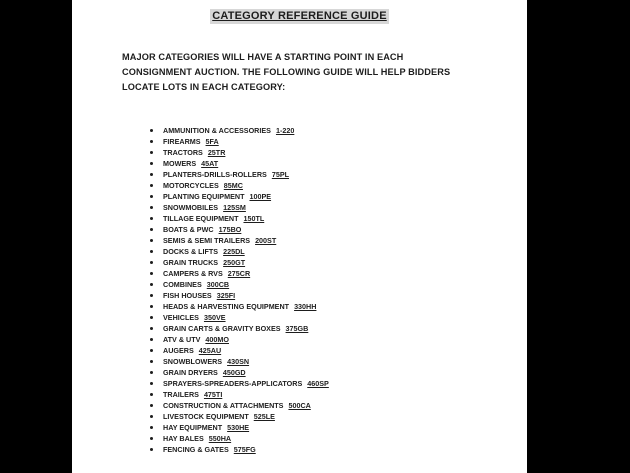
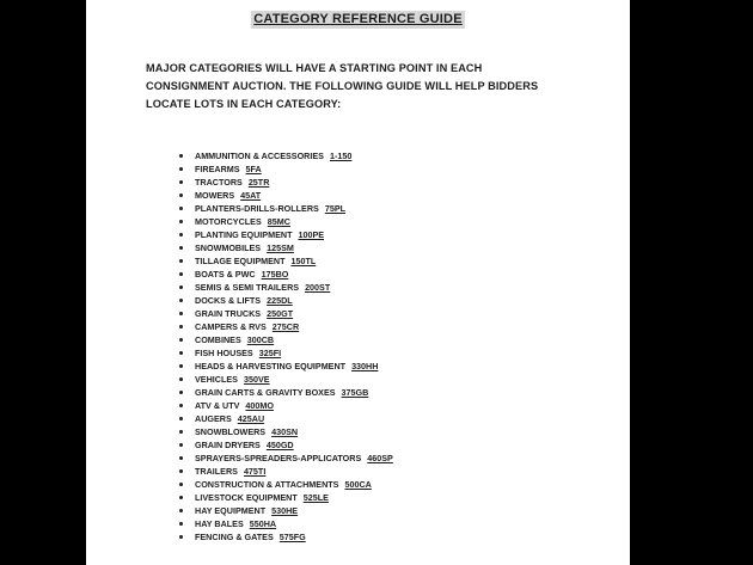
  CATEGORY REFERENCE GUIDE
  MAJOR CATEGORIES WILL HAVE A STARTING POINT IN EACH
  CONSIGNMENT AUCTION. THE FOLLOWING GUIDE WILL HELP BIDDERS
  LOCATE LOTS IN EACH CATEGORY:
  AMMUNITION & ACCESSORIES
- 1-220
+ 1-150
  FIREARMS
  5FA
  TRACTORS
  25TR
  MOWERS
  45AT
  PLANTERS-DRILLS-ROLLERS
  75PL
  MOTORCYCLES
  85MC
  PLANTING EQUIPMENT
  100PE
  SNOWMOBILES
  125SM
  TILLAGE EQUIPMENT
  150TL
  BOATS & PWC
  175BO
  SEMIS & SEMI TRAILERS
  200ST
  DOCKS & LIFTS
  225DL
  GRAIN TRUCKS
  250GT
  CAMPERS & RVS
  275CR
  COMBINES
  300CB
  FISH HOUSES
  325FI
  HEADS & HARVESTING EQUIPMENT
  330HH
  VEHICLES
  350VE
  GRAIN CARTS & GRAVITY BOXES
  375GB
  ATV & UTV
  400MO
  AUGERS
  425AU
  SNOWBLOWERS
  430SN
  GRAIN DRYERS
  450GD
  SPRAYERS-SPREADERS-APPLICATORS
  460SP
  TRAILERS
  475TI
  CONSTRUCTION & ATTACHMENTS
  500CA
  LIVESTOCK EQUIPMENT
  525LE
  HAY EQUIPMENT
  530HE
  HAY BALES
  550HA
  FENCING & GATES
  575FG
